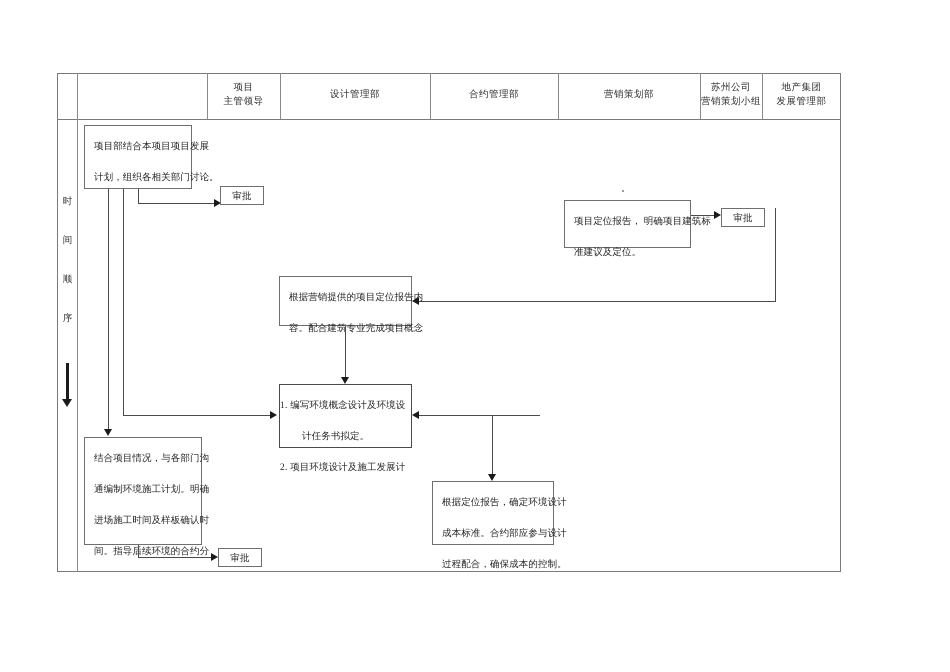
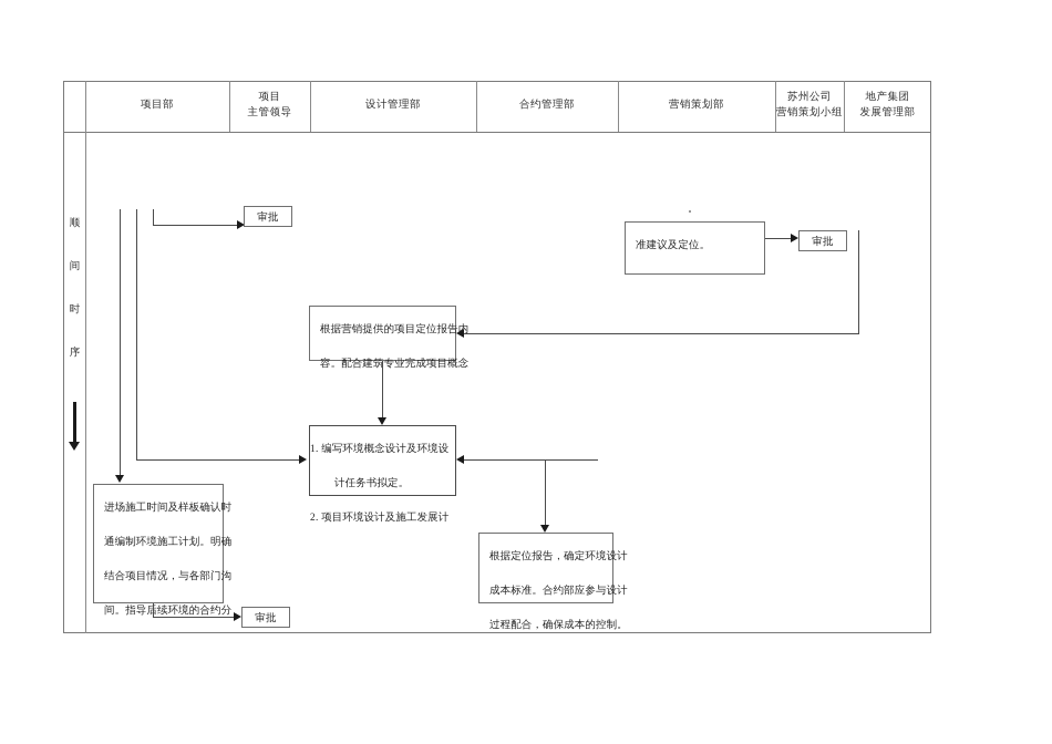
+ 项目部
  项目
  主管领导
  设计管理部
  合约管理部
  营销策划部
  苏州公司
  营销策划小组
  地产集团
  发展管理部
- 时
+ 顺
  间
- 顺
+ 时
  序
- 项目部结合本项目项目发展
- 计划，组织各相关部门讨论。
  审批
- 项目定位报告， 明确项目建筑标
  准建议及定位。
  审批
  根据营销提供的项目定位报告内
  容。配合建筑专业完成项目概念
  1. 编写环境概念设计及环境设
  计任务书拟定。
  2. 项目环境设计及施工发展计
- 结合项目情况，与各部门沟
+ 进场施工时间及样板确认时
  通编制环境施工计划。明确
- 进场施工时间及样板确认时
+ 结合项目情况，与各部门沟
  间。指导后续环境的合约分
  审批
  根据定位报告，确定环境设计
  成本标准。合约部应参与设计
  过程配合，确保成本的控制。
